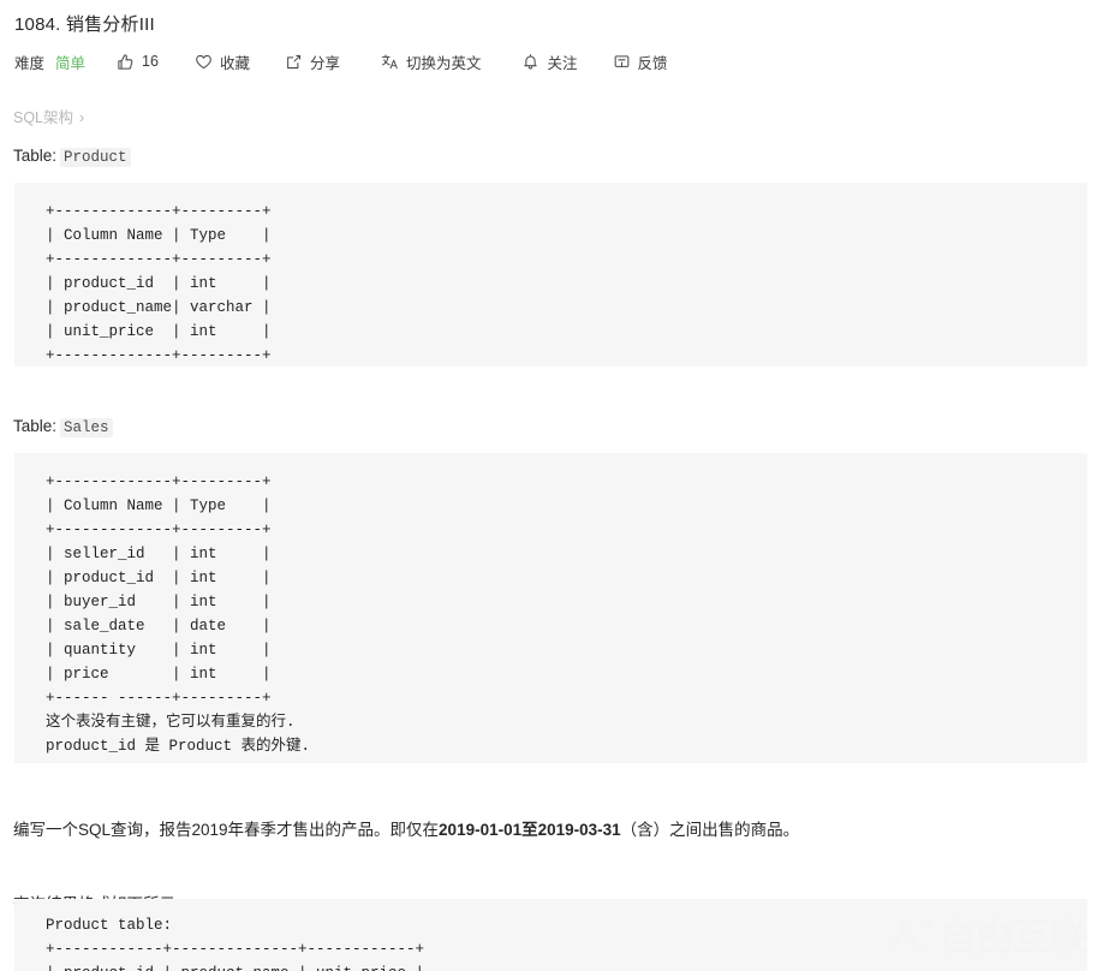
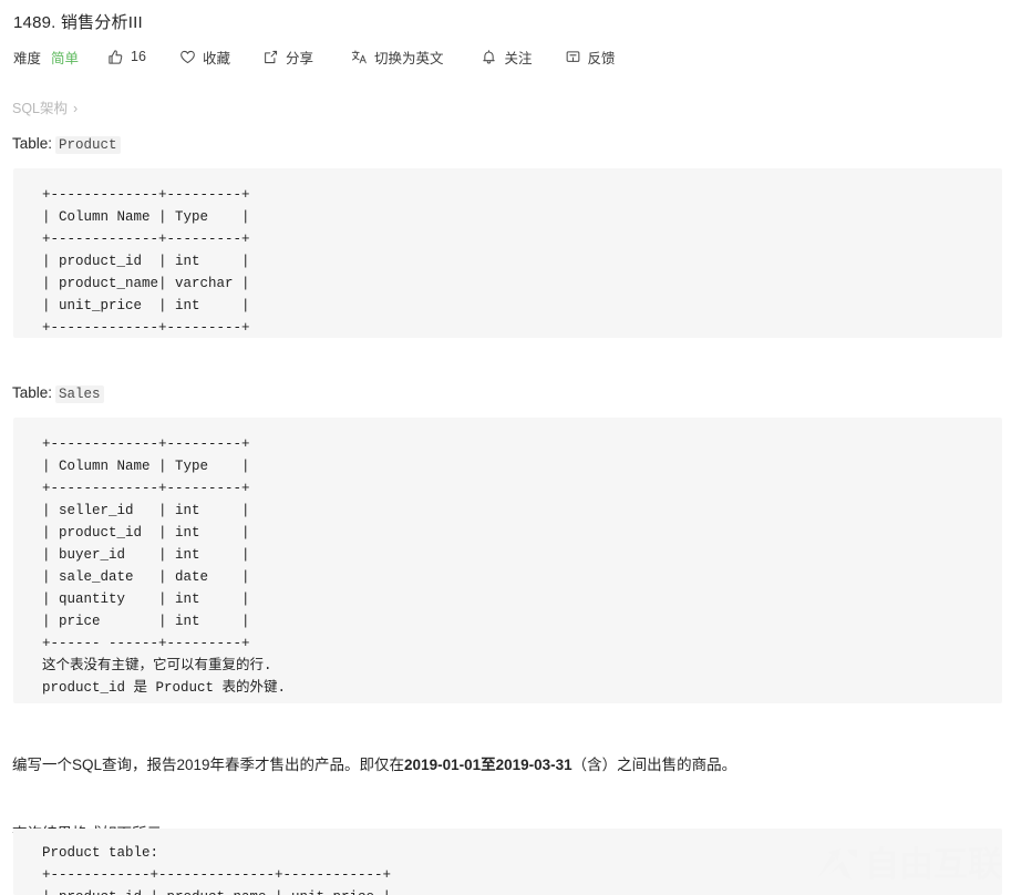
- 1084. 销售分析III
+ 1489. 销售分析III
  难度
  简单
  16
  收藏
  分享
  切换为英文
  关注
  反馈
  SQL架构 ›
  Table: Product
  +-------------+---------+
  | Column Name | Type |
  +-------------+---------+
  | product_id | int |
  | product_name| varchar |
  | unit_price | int |
  +-------------+---------+
  Table: Sales
  +-------------+---------+
  | Column Name | Type |
  +-------------+---------+
  | seller_id | int |
  | product_id | int |
  | buyer_id | int |
  | sale_date | date |
  | quantity | int |
  | price | int |
  +------ ------+---------+
  这个表没有主键，它可以有重复的行.
  product_id 是 Product 表的外键.
  编写一个SQL查询，报告2019年春季才售出的产品。即仅在2019-01-01至2019-03-31（含）之间出售的商品。
  Product table:
  +------------+--------------+------------+
